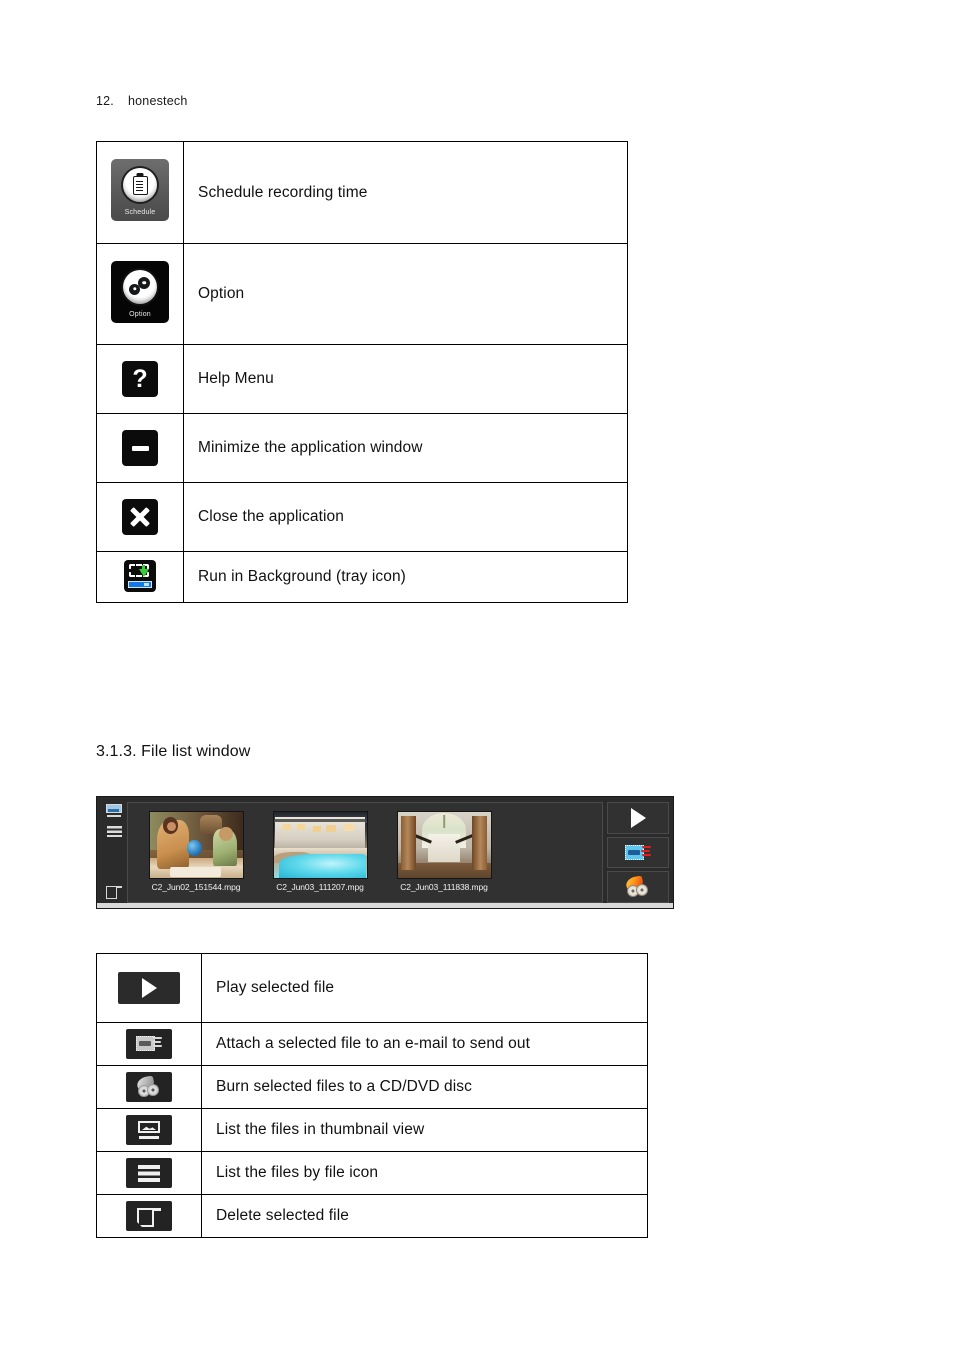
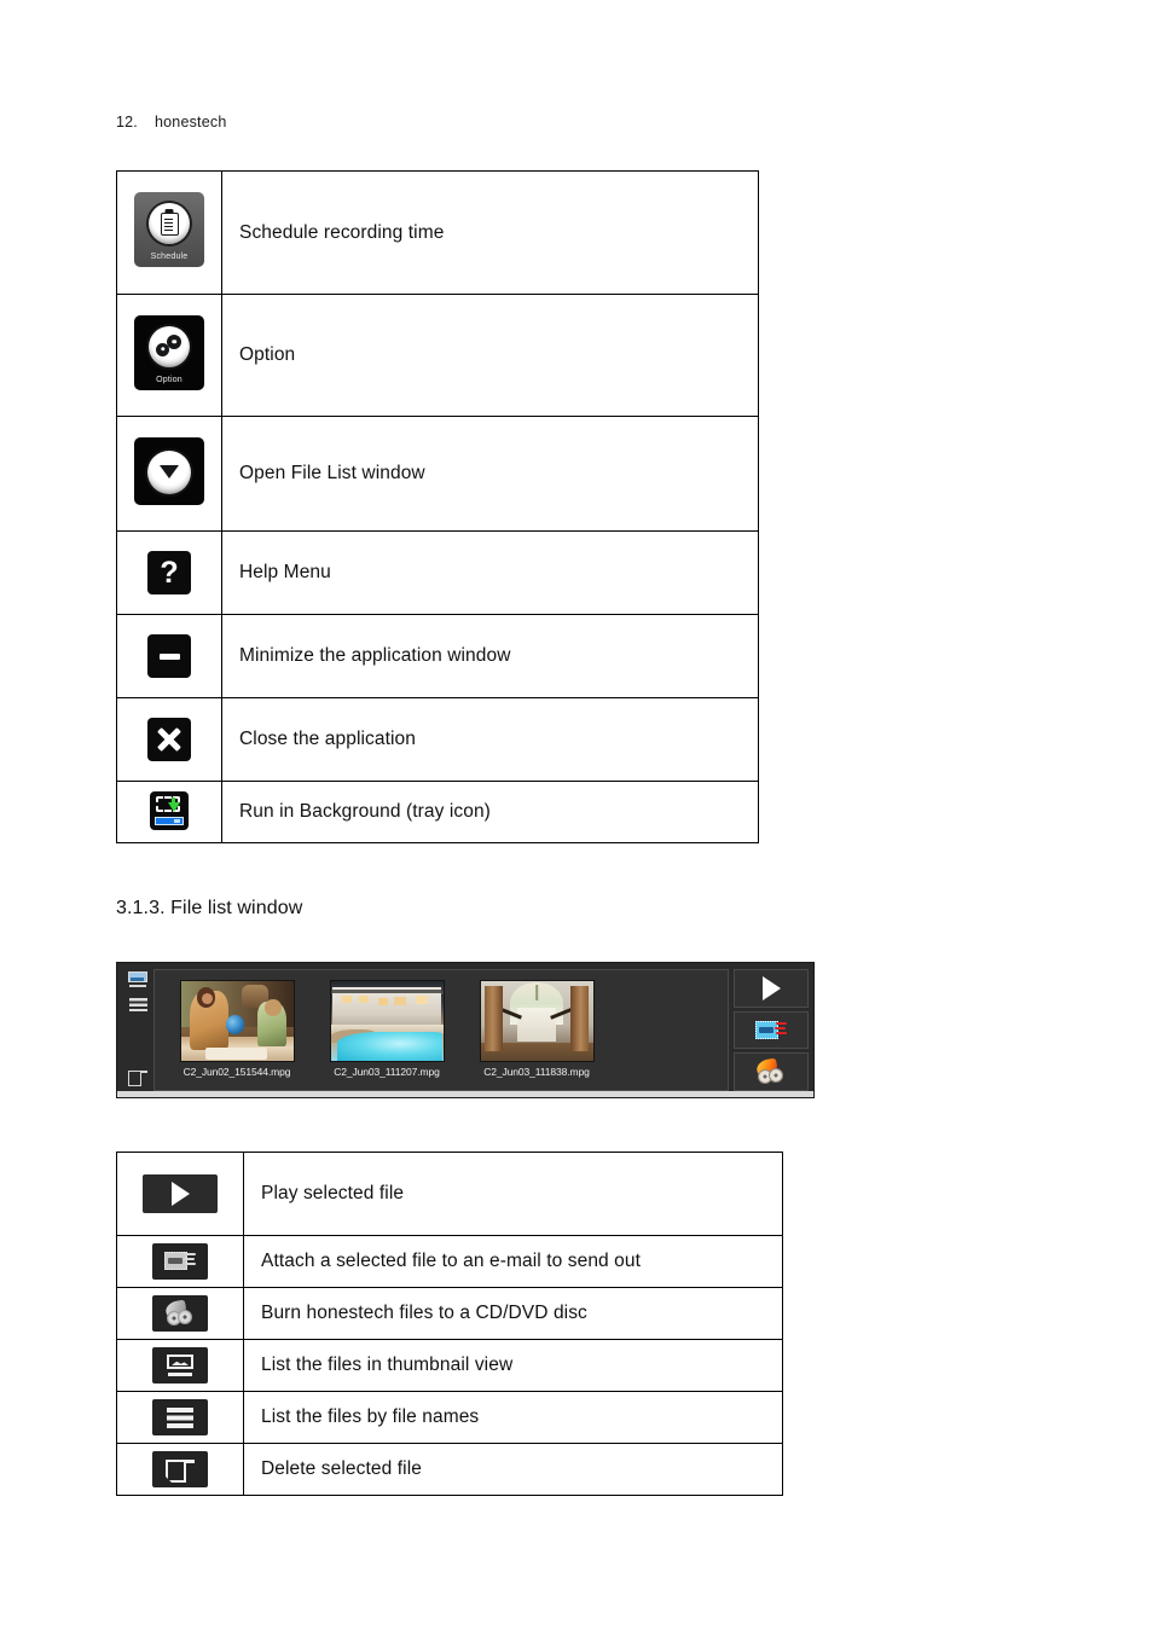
  12. honestech
  	Schedule recording time
+ 	Open File List window
  ?	Help Menu
  	Minimize the application window
  	Close the application
  	Run in Background (tray icon)
  3.1.3. File list window
  C2_Jun02_151544.mpg
  C2_Jun03_111207.mpg
  C2_Jun03_111838.mpg
  	Play selected file
  	Attach a selected file to an e-mail to send out
- 	Burn selected files to a CD/DVD disc
+ 	Burn honestech files to a CD/DVD disc
  	List the files in thumbnail view
- 	List the files by file icon
+ 	List the files by file names
  	Delete selected file
